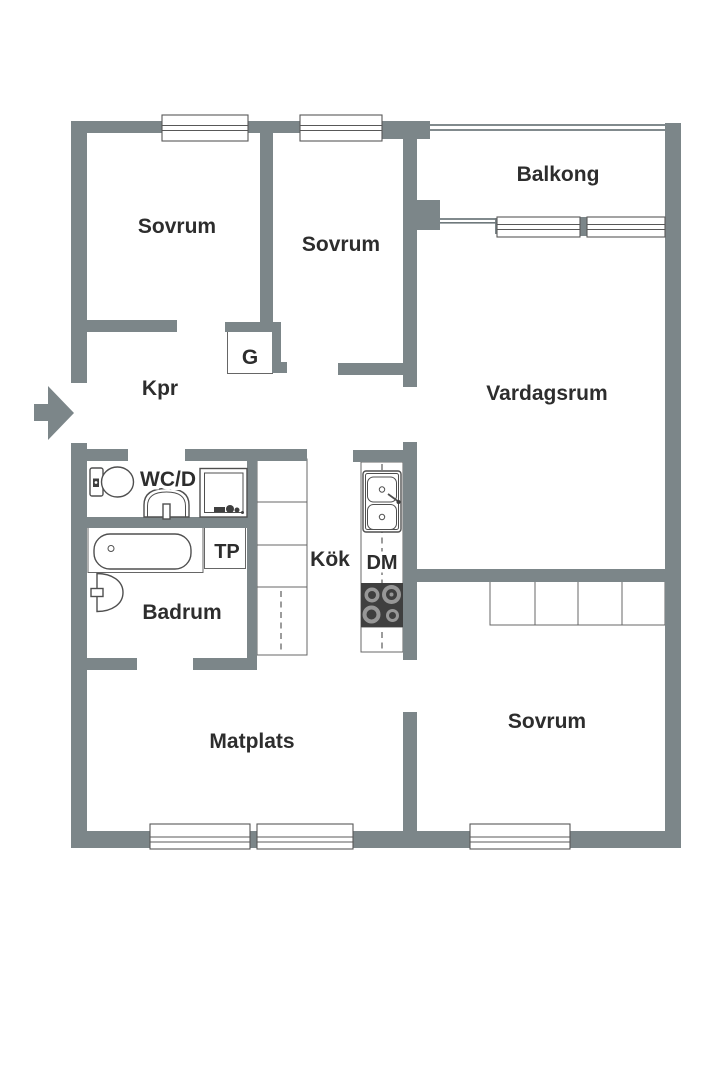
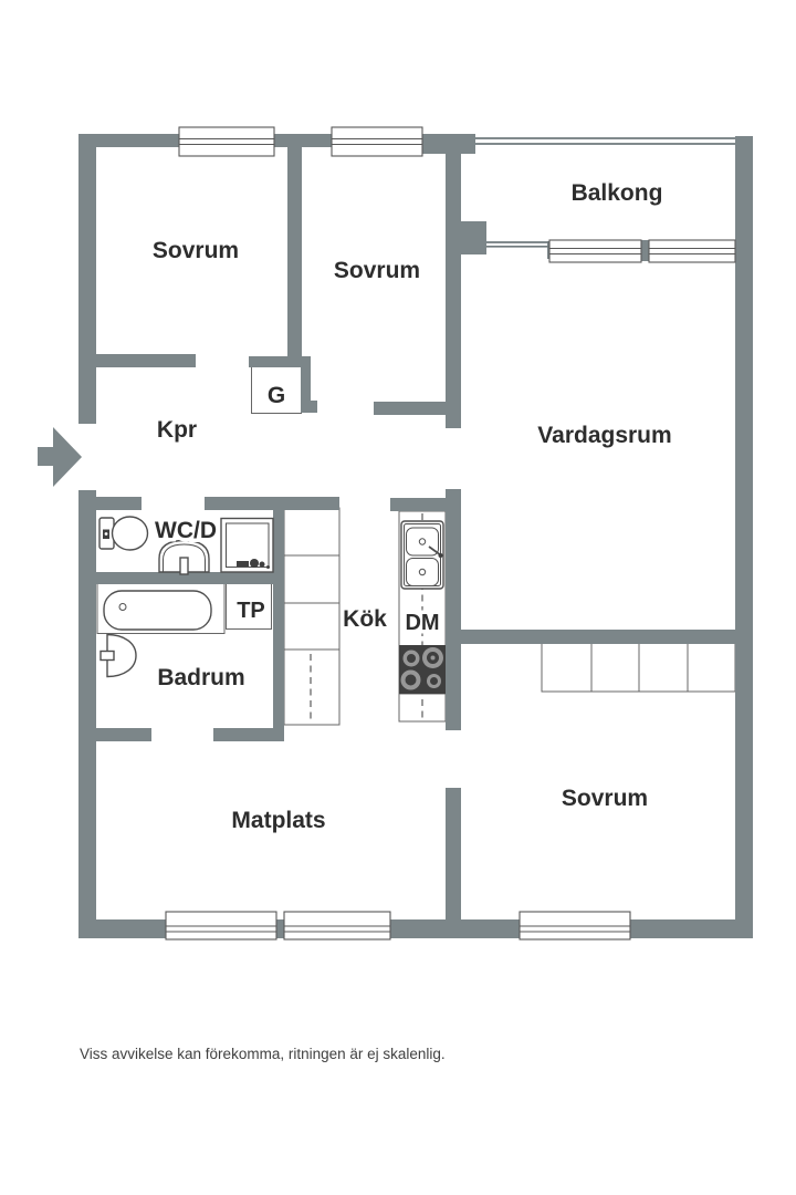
  Sovrum
  Sovrum
  Balkong
  Vardagsrum
  Kpr
  G
  WC/D
  TP
  Kök
  DM
  Badrum
  Matplats
  Sovrum
+ Viss avvikelse kan förekomma, ritningen är ej skalenlig.
